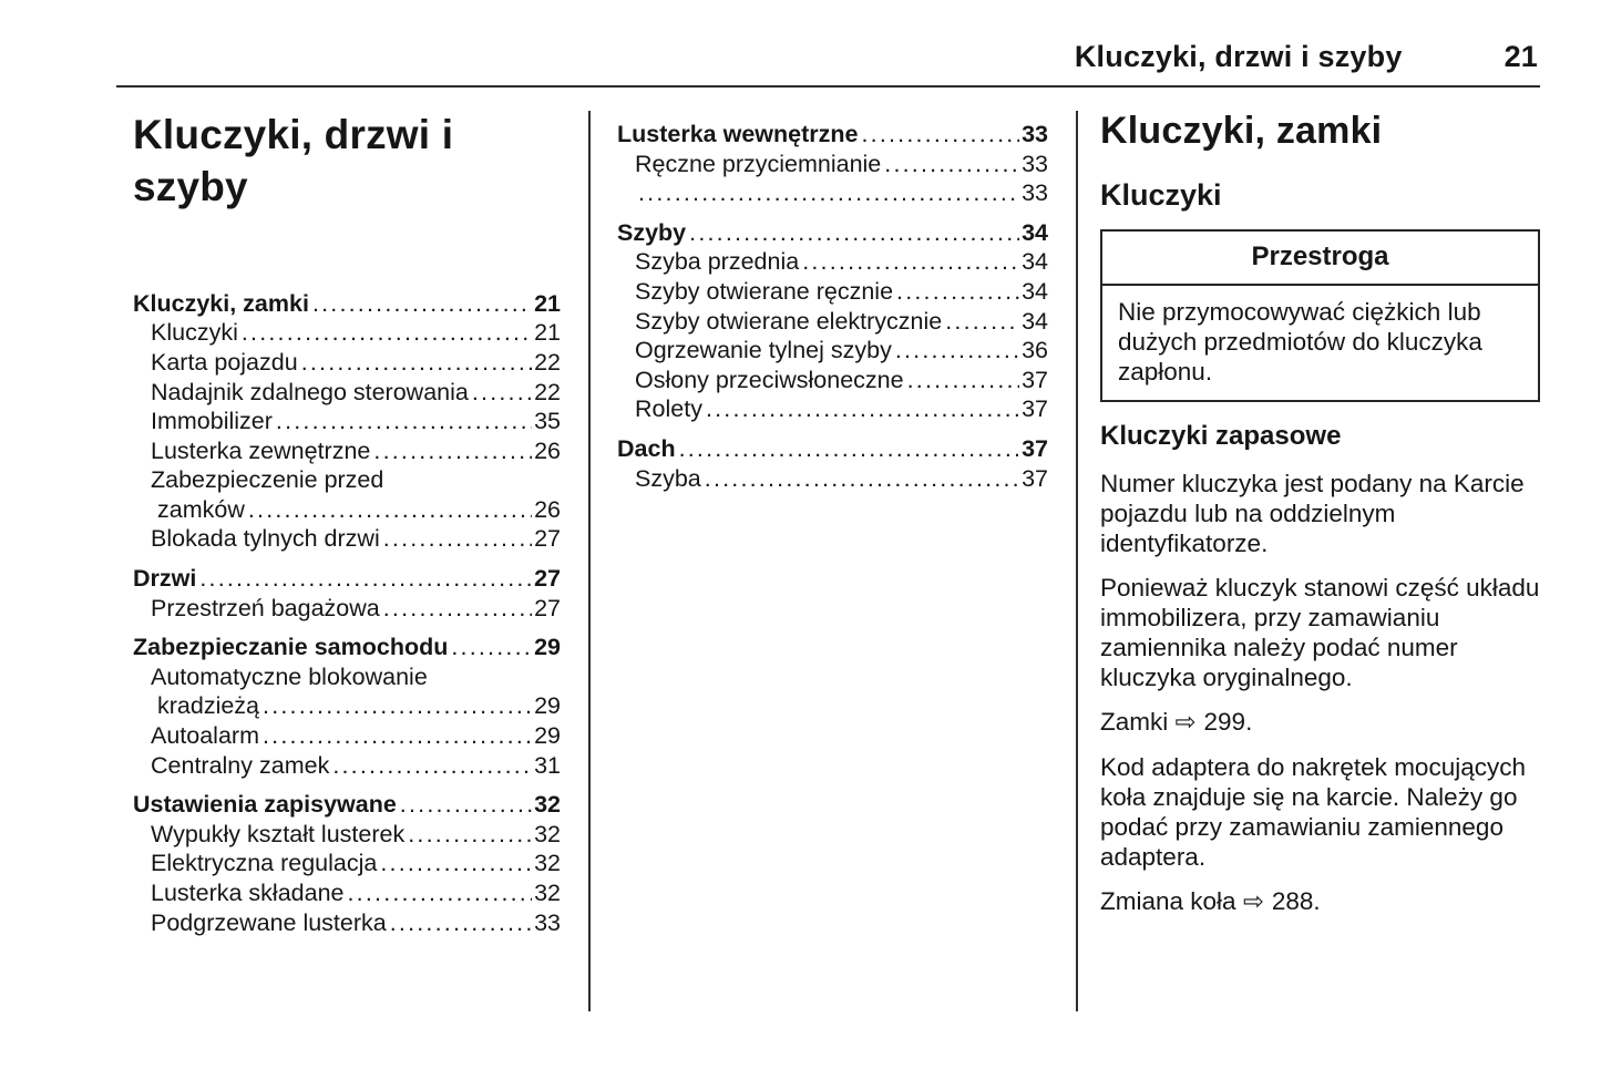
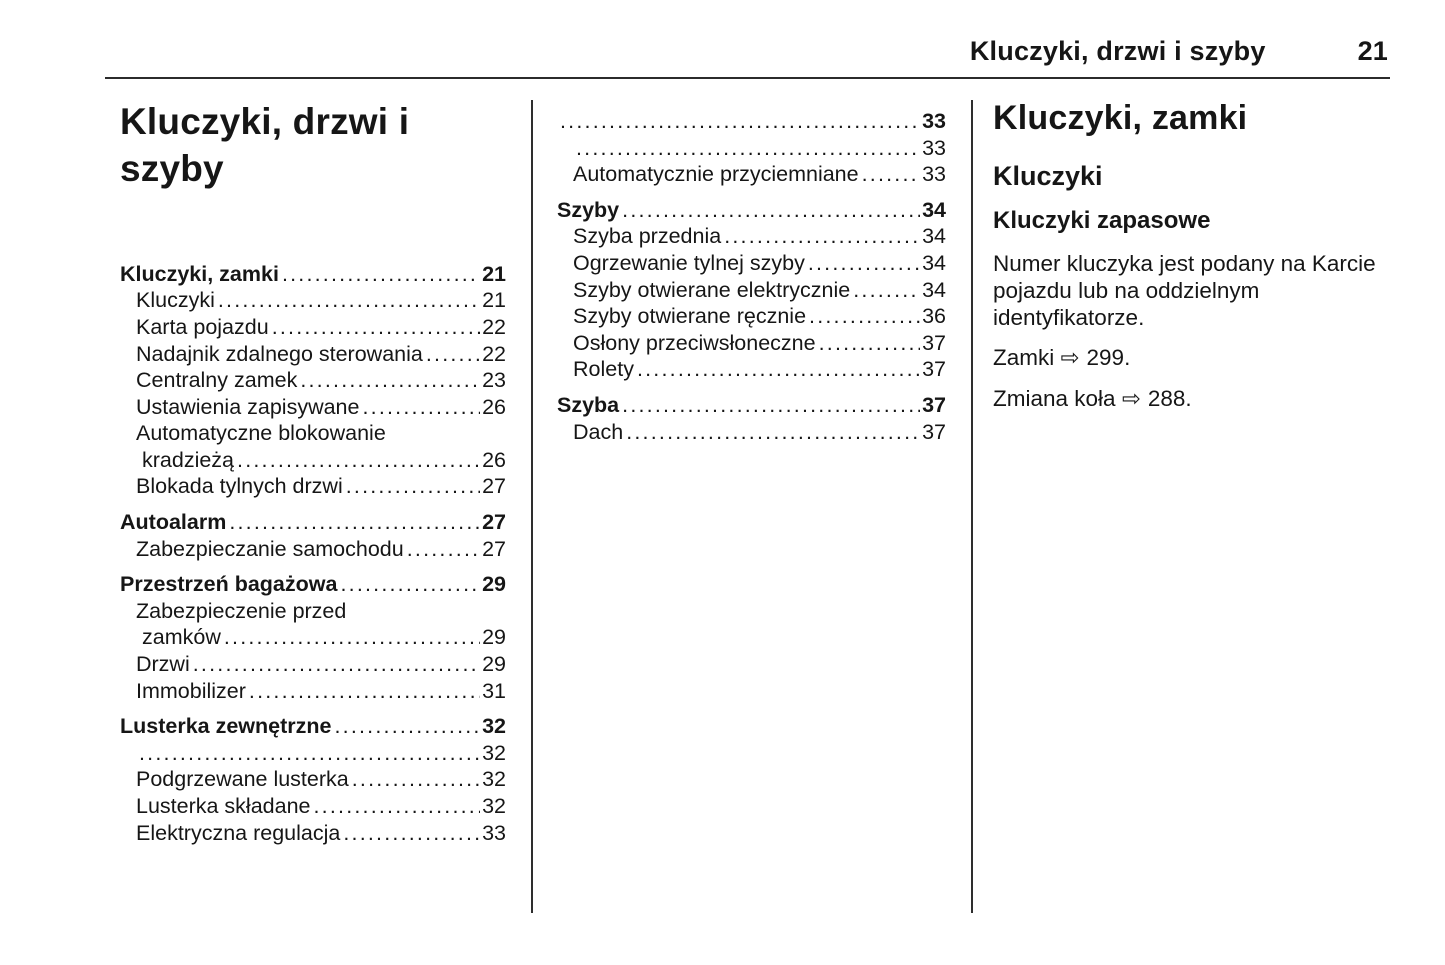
  Kluczyki, drzwi i szyby
  21
  Kluczyki, drzwi i
  szyby
  Kluczyki, zamki
  21
  Kluczyki
  21
  Karta pojazdu
  22
  Nadajnik zdalnego sterowania
  22
- Immobilizer
+ Centralny zamek
- 35
+ 23
- Lusterka zewnętrzne
+ Ustawienia zapisywane
  26
- Zabezpieczenie przed
+ Automatyczne blokowanie
- zamków
+ kradzieżą
  26
  Blokada tylnych drzwi
  27
- Drzwi
+ Autoalarm
  27
- Przestrzeń bagażowa
+ Zabezpieczanie samochodu
  27
- Zabezpieczanie samochodu
+ Przestrzeń bagażowa
  29
- Automatyczne blokowanie
+ Zabezpieczenie przed
- kradzieżą
+ zamków
  29
- Autoalarm
+ Drzwi
  29
- Centralny zamek
+ Immobilizer
  31
- Ustawienia zapisywane
+ Lusterka zewnętrzne
  32
- Wypukły kształt lusterek
  32
- Elektryczna regulacja
+ Podgrzewane lusterka
  32
  Lusterka składane
  32
- Podgrzewane lusterka
+ Elektryczna regulacja
  33
- Lusterka wewnętrzne
  33
- Ręczne przyciemnianie
  33
+ Automatycznie przyciemniane
  33
  Szyby
  34
  Szyba przednia
  34
- Szyby otwierane ręcznie
+ Ogrzewanie tylnej szyby
  34
  Szyby otwierane elektrycznie
  34
- Ogrzewanie tylnej szyby
+ Szyby otwierane ręcznie
  36
  Osłony przeciwsłoneczne
  37
  Rolety
  37
- Dach
+ Szyba
  37
- Szyba
+ Dach
  37
  Kluczyki, zamki
  Kluczyki
- Przestroga
- Nie przymocowywać ciężkich lub dużych przedmiotów do kluczyka zapłonu.
  Kluczyki zapasowe
  Numer kluczyka jest podany na Karcie pojazdu lub na oddzielnym identyfikatorze.
- Ponieważ kluczyk stanowi część układu immobilizera, przy zamawianiu zamiennika należy podać numer kluczyka oryginalnego.
  Zamki ⇨ 299.
- Kod adaptera do nakrętek mocujących koła znajduje się na karcie. Należy go podać przy zamawianiu zamiennego adaptera.
  Zmiana koła ⇨ 288.
